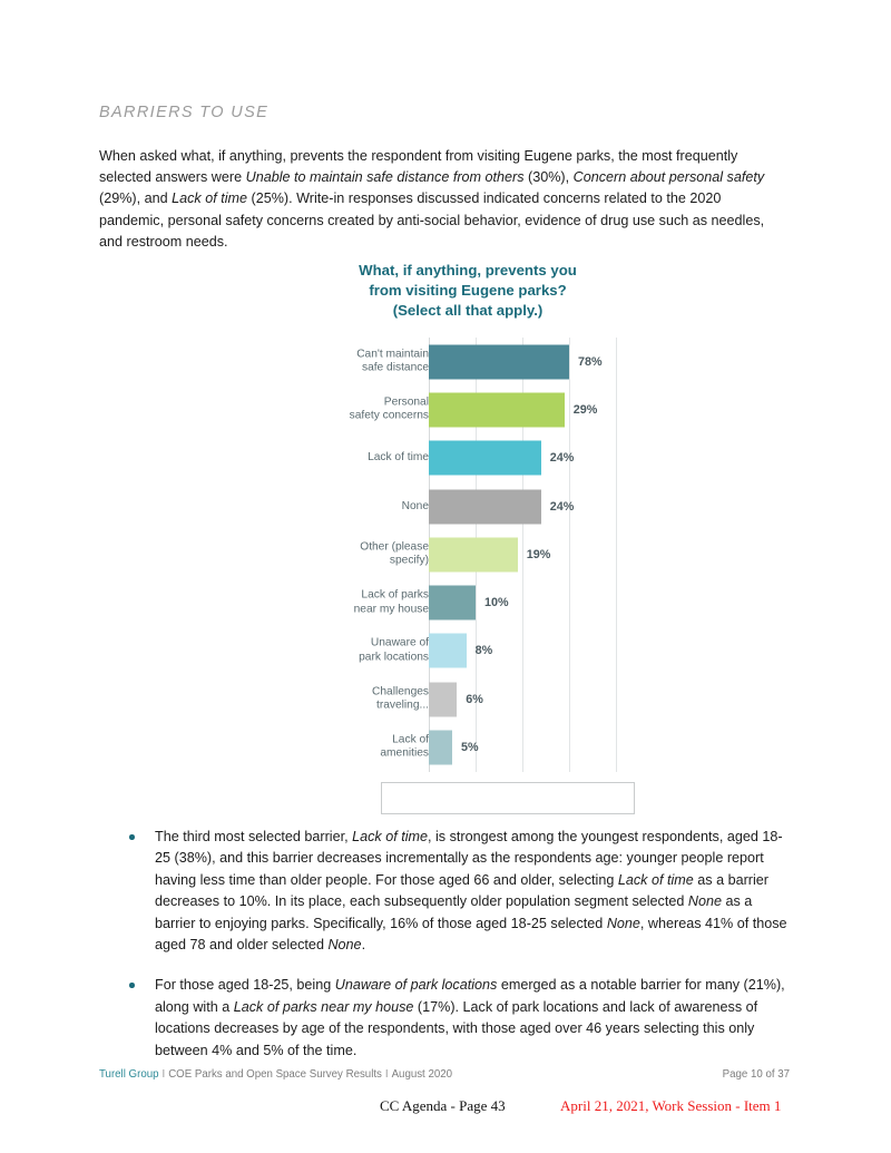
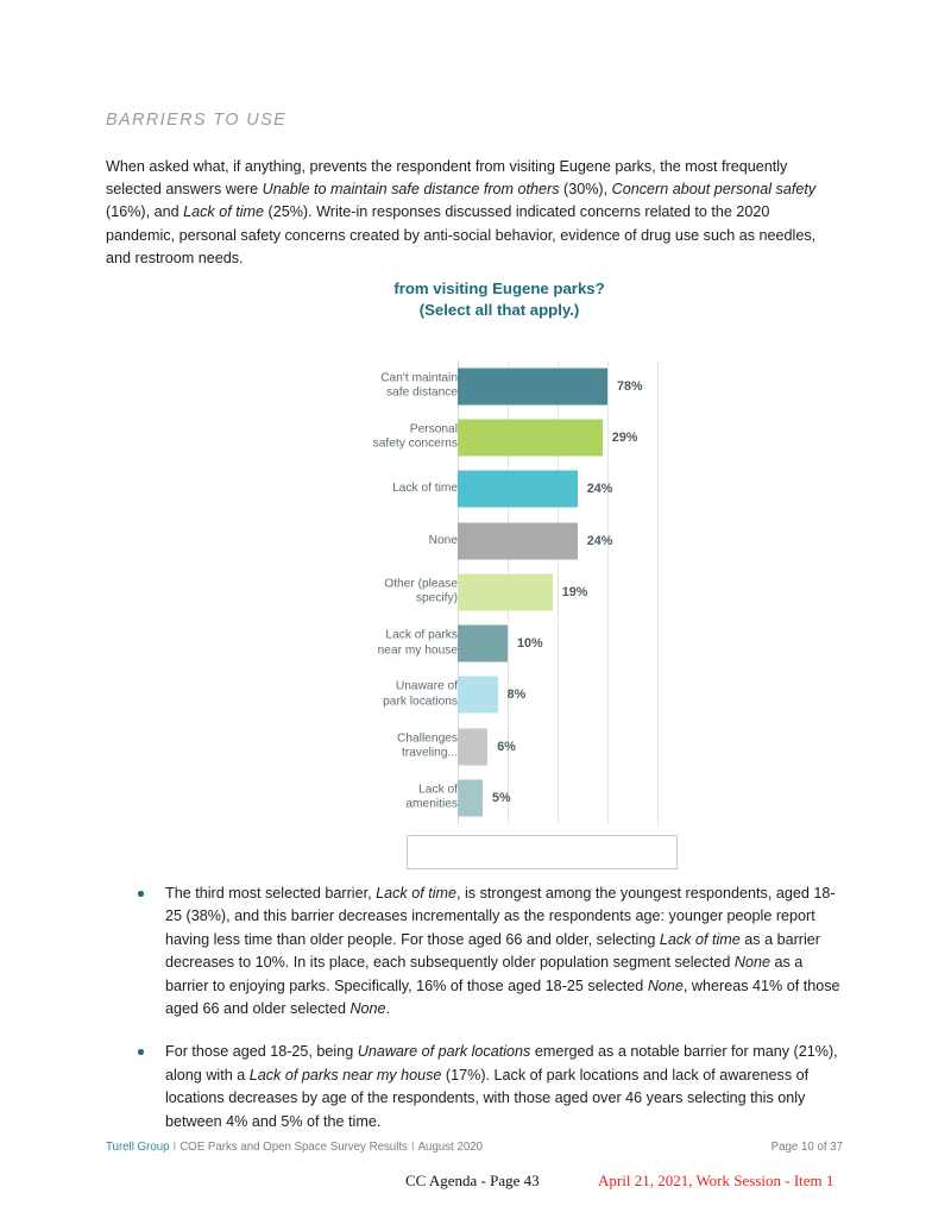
  BARRIERS TO USE
- When asked what, if anything, prevents the respondent from visiting Eugene parks, the most frequently selected answers were Unable to maintain safe distance from others (30%), Concern about personal safety (29%), and Lack of time (25%). Write-in responses discussed indicated concerns related to the 2020 pandemic, personal safety concerns created by anti-social behavior, evidence of drug use such as needles, and restroom needs.
+ When asked what, if anything, prevents the respondent from visiting Eugene parks, the most frequently selected answers were Unable to maintain safe distance from others (30%), Concern about personal safety (16%), and Lack of time (25%). Write-in responses discussed indicated concerns related to the 2020 pandemic, personal safety concerns created by anti-social behavior, evidence of drug use such as needles, and restroom needs.
- What, if anything, prevents you
  from visiting Eugene parks?
  (Select all that apply.)
  Can't maintain
  safe distance
  78%
  Personal
  safety concerns
  29%
  Lack of time
  24%
  None
  24%
  Other (please
  specify)
  19%
  Lack of parks
  near my house
  10%
  Unaware of
  park locations
  8%
  Challenges
  traveling...
  6%
  Lack of
  amenities
  5%
- The third most selected barrier, Lack of time, is strongest among the youngest respondents, aged 18-25 (38%), and this barrier decreases incrementally as the respondents age: younger people report having less time than older people. For those aged 66 and older, selecting Lack of time as a barrier decreases to 10%. In its place, each subsequently older population segment selected None as a barrier to enjoying parks. Specifically, 16% of those aged 18-25 selected None, whereas 41% of those aged 78 and older selected None.
+ The third most selected barrier, Lack of time, is strongest among the youngest respondents, aged 18-25 (38%), and this barrier decreases incrementally as the respondents age: younger people report having less time than older people. For those aged 66 and older, selecting Lack of time as a barrier decreases to 10%. In its place, each subsequently older population segment selected None as a barrier to enjoying parks. Specifically, 16% of those aged 18-25 selected None, whereas 41% of those aged 66 and older selected None.
  For those aged 18-25, being Unaware of park locations emerged as a notable barrier for many (21%), along with a Lack of parks near my house (17%). Lack of park locations and lack of awareness of locations decreases by age of the respondents, with those aged over 46 years selecting this only between 4% and 5% of the time.
  Turell Group I COE Parks and Open Space Survey Results I August 2020
  Page 10 of 37
  CC Agenda - Page 43
  April 21, 2021, Work Session - Item 1
